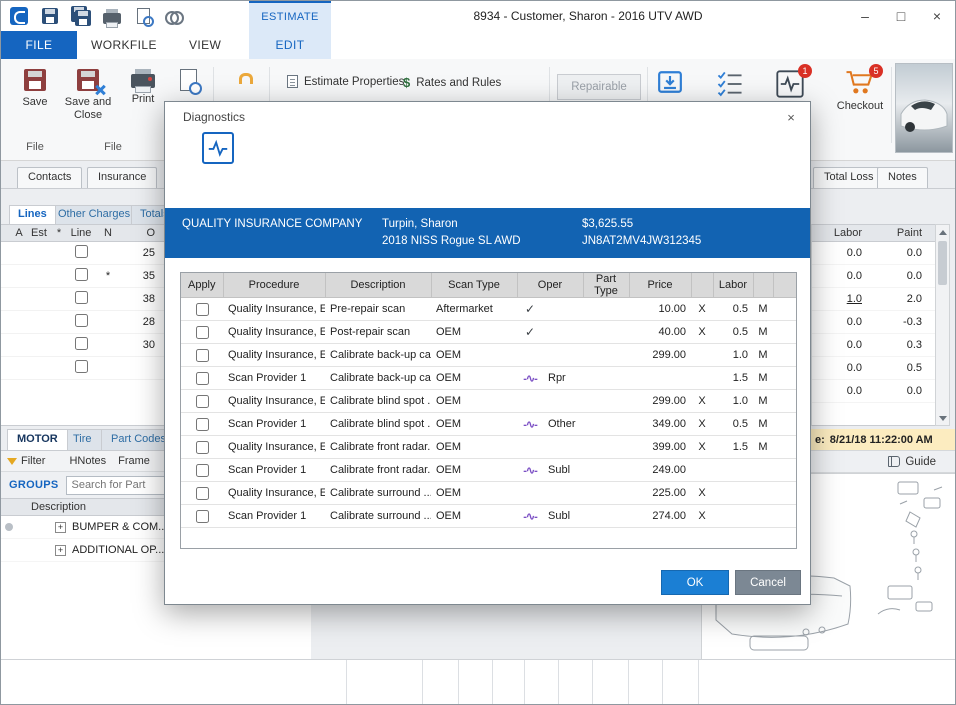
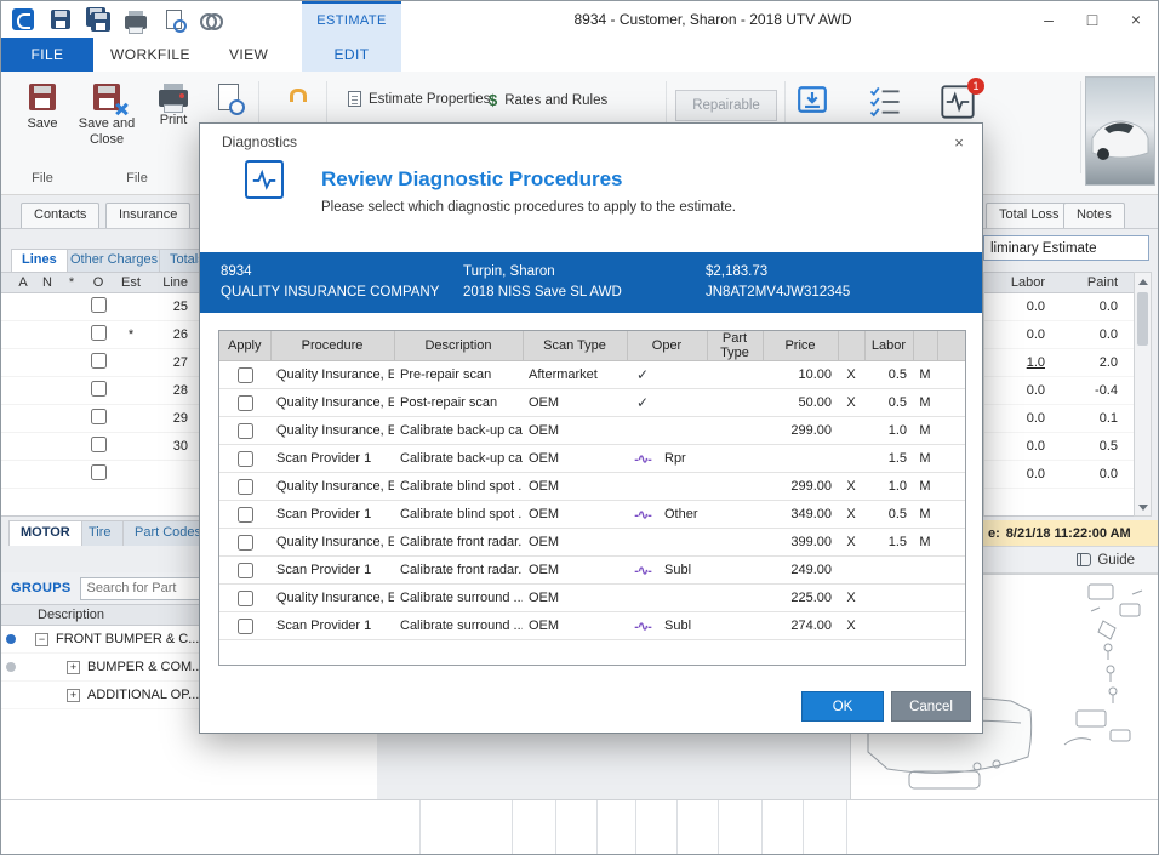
  ESTIMATE
- 8934 - Customer, Sharon - 2016 UTV AWD
+ 8934 - Customer, Sharon - 2018 UTV AWD
  –
  □
  ×
  FILE
  WORKFILE
  VIEW
  EDIT
  Save
  Save and Close
  Print
  Estimate Properties
  $
  Rates and Rules
  Repairable
  1
- 5
- Checkout
  File
  File
  Contacts
  Insurance
  Total Loss
  Notes
+ liminary Estimate
  Lines
  Other Charges
  Total
  A
- Est
+ N
  *
- Line
+ O
- N
+ Est
- O
+ Line
  25
  *
- 35
+ 26
- 38
+ 27
  28
+ 29
  30
  Labor
  Paint
  0.0
  0.0
  0.0
  0.0
  1.0
  2.0
  0.0
- -0.3
+ -0.4
  0.0
- 0.3
+ 0.1
  0.0
  0.5
  0.0
  0.0
  e:
  8/21/18 11:22:00 AM
  Guide
  MOTOR
  Tire
  Part Code
- Filter
- HNotes
- Frame
  GROUPS
  Search for Part
  Description
+ −
+ FRONT BUMPER & C...
  +
  BUMPER & COM..
  +
  ADDITIONAL OP...
  Diagnostics
  ×
+ Review Diagnostic Procedures
+ Please select which diagnostic procedures to apply to the estimate.
+ 8934
  QUALITY INSURANCE COMPANY
  Turpin, Sharon
- 2018 NISS Rogue SL AWD
+ 2018 NISS Save SL AWD
- $3,625.55
+ $2,183.73
  JN8AT2MV4JW312345
  Apply	Procedure	Description	Scan Type	Oper	Part Type	Price		Labor
  	Quality Insurance, E	Pre-repair scan	Aftermarket				10.00	X	0.5	M
- 	Quality Insurance, E	Post-repair scan	OEM				40.00	X	0.5	M
+ 	Quality Insurance, E	Post-repair scan	OEM				50.00	X	0.5	M
  	Quality Insurance, E	Calibrate back-up ca	OEM				299.00		1.0	M
  	Scan Provider 1	Calibrate back-up ca	OEM		Rpr				1.5	M
  	Quality Insurance, E	Calibrate blind spot .	OEM				299.00	X	1.0	M
  	Scan Provider 1	Calibrate blind spot .	OEM		Other		349.00	X	0.5	M
  	Quality Insurance, E	Calibrate front radar.	OEM				399.00	X	1.5	M
  	Scan Provider 1	Calibrate front radar.	OEM		Subl		249.00
  	Quality Insurance, E	Calibrate surround ..	OEM				225.00	X
  	Scan Provider 1	Calibrate surround ..	OEM		Subl		274.00	X
  OK
  Cancel
